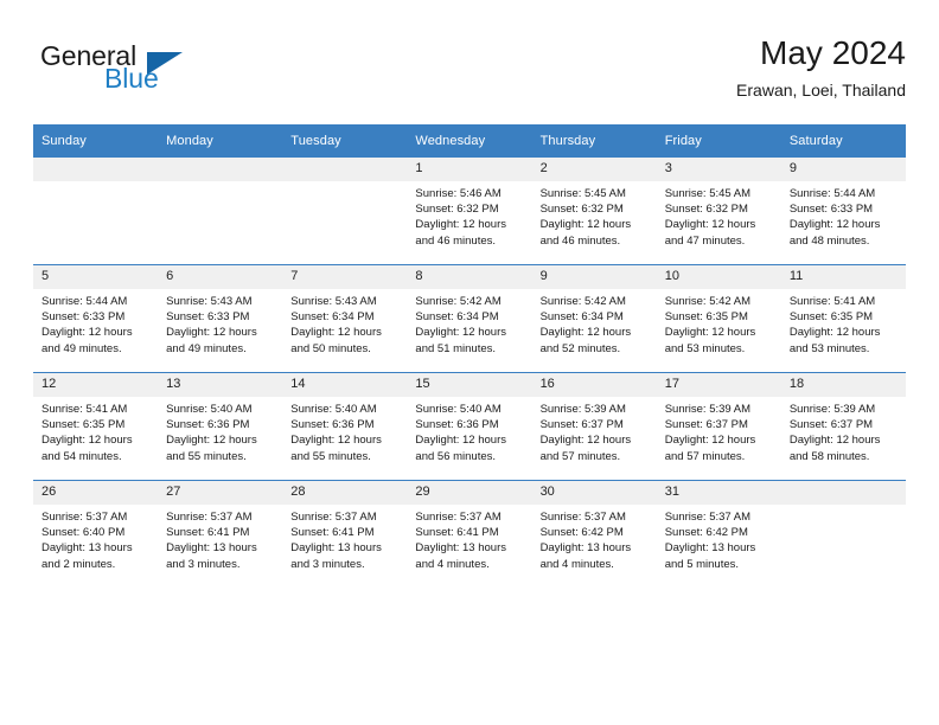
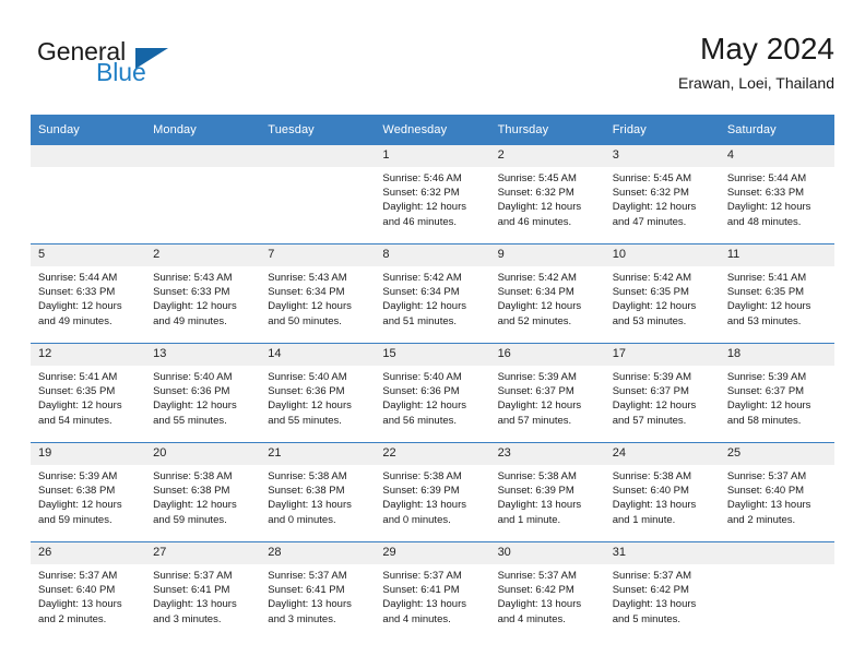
  General
  Blue
  May 2024
  Erawan, Loei, Thailand
  Sunday	Monday	Tuesday	Wednesday	Thursday	Friday	Saturday
- 			1Sunrise: 5:46 AMSunset: 6:32 PMDaylight: 12 hoursand 46 minutes.	2Sunrise: 5:45 AMSunset: 6:32 PMDaylight: 12 hoursand 46 minutes.	3Sunrise: 5:45 AMSunset: 6:32 PMDaylight: 12 hoursand 47 minutes.	9Sunrise: 5:44 AMSunset: 6:33 PMDaylight: 12 hoursand 48 minutes.
+ 			1Sunrise: 5:46 AMSunset: 6:32 PMDaylight: 12 hoursand 46 minutes.	2Sunrise: 5:45 AMSunset: 6:32 PMDaylight: 12 hoursand 46 minutes.	3Sunrise: 5:45 AMSunset: 6:32 PMDaylight: 12 hoursand 47 minutes.	4Sunrise: 5:44 AMSunset: 6:33 PMDaylight: 12 hoursand 48 minutes.
- 5Sunrise: 5:44 AMSunset: 6:33 PMDaylight: 12 hoursand 49 minutes.	6Sunrise: 5:43 AMSunset: 6:33 PMDaylight: 12 hoursand 49 minutes.	7Sunrise: 5:43 AMSunset: 6:34 PMDaylight: 12 hoursand 50 minutes.	8Sunrise: 5:42 AMSunset: 6:34 PMDaylight: 12 hoursand 51 minutes.	9Sunrise: 5:42 AMSunset: 6:34 PMDaylight: 12 hoursand 52 minutes.	10Sunrise: 5:42 AMSunset: 6:35 PMDaylight: 12 hoursand 53 minutes.	11Sunrise: 5:41 AMSunset: 6:35 PMDaylight: 12 hoursand 53 minutes.
+ 5Sunrise: 5:44 AMSunset: 6:33 PMDaylight: 12 hoursand 49 minutes.	2Sunrise: 5:43 AMSunset: 6:33 PMDaylight: 12 hoursand 49 minutes.	7Sunrise: 5:43 AMSunset: 6:34 PMDaylight: 12 hoursand 50 minutes.	8Sunrise: 5:42 AMSunset: 6:34 PMDaylight: 12 hoursand 51 minutes.	9Sunrise: 5:42 AMSunset: 6:34 PMDaylight: 12 hoursand 52 minutes.	10Sunrise: 5:42 AMSunset: 6:35 PMDaylight: 12 hoursand 53 minutes.	11Sunrise: 5:41 AMSunset: 6:35 PMDaylight: 12 hoursand 53 minutes.
  12Sunrise: 5:41 AMSunset: 6:35 PMDaylight: 12 hoursand 54 minutes.	13Sunrise: 5:40 AMSunset: 6:36 PMDaylight: 12 hoursand 55 minutes.	14Sunrise: 5:40 AMSunset: 6:36 PMDaylight: 12 hoursand 55 minutes.	15Sunrise: 5:40 AMSunset: 6:36 PMDaylight: 12 hoursand 56 minutes.	16Sunrise: 5:39 AMSunset: 6:37 PMDaylight: 12 hoursand 57 minutes.	17Sunrise: 5:39 AMSunset: 6:37 PMDaylight: 12 hoursand 57 minutes.	18Sunrise: 5:39 AMSunset: 6:37 PMDaylight: 12 hoursand 58 minutes.
+ 19Sunrise: 5:39 AMSunset: 6:38 PMDaylight: 12 hoursand 59 minutes.	20Sunrise: 5:38 AMSunset: 6:38 PMDaylight: 12 hoursand 59 minutes.	21Sunrise: 5:38 AMSunset: 6:38 PMDaylight: 13 hoursand 0 minutes.	22Sunrise: 5:38 AMSunset: 6:39 PMDaylight: 13 hoursand 0 minutes.	23Sunrise: 5:38 AMSunset: 6:39 PMDaylight: 13 hoursand 1 minute.	24Sunrise: 5:38 AMSunset: 6:40 PMDaylight: 13 hoursand 1 minute.	25Sunrise: 5:37 AMSunset: 6:40 PMDaylight: 13 hoursand 2 minutes.
  26Sunrise: 5:37 AMSunset: 6:40 PMDaylight: 13 hoursand 2 minutes.	27Sunrise: 5:37 AMSunset: 6:41 PMDaylight: 13 hoursand 3 minutes.	28Sunrise: 5:37 AMSunset: 6:41 PMDaylight: 13 hoursand 3 minutes.	29Sunrise: 5:37 AMSunset: 6:41 PMDaylight: 13 hoursand 4 minutes.	30Sunrise: 5:37 AMSunset: 6:42 PMDaylight: 13 hoursand 4 minutes.	31Sunrise: 5:37 AMSunset: 6:42 PMDaylight: 13 hoursand 5 minutes.
